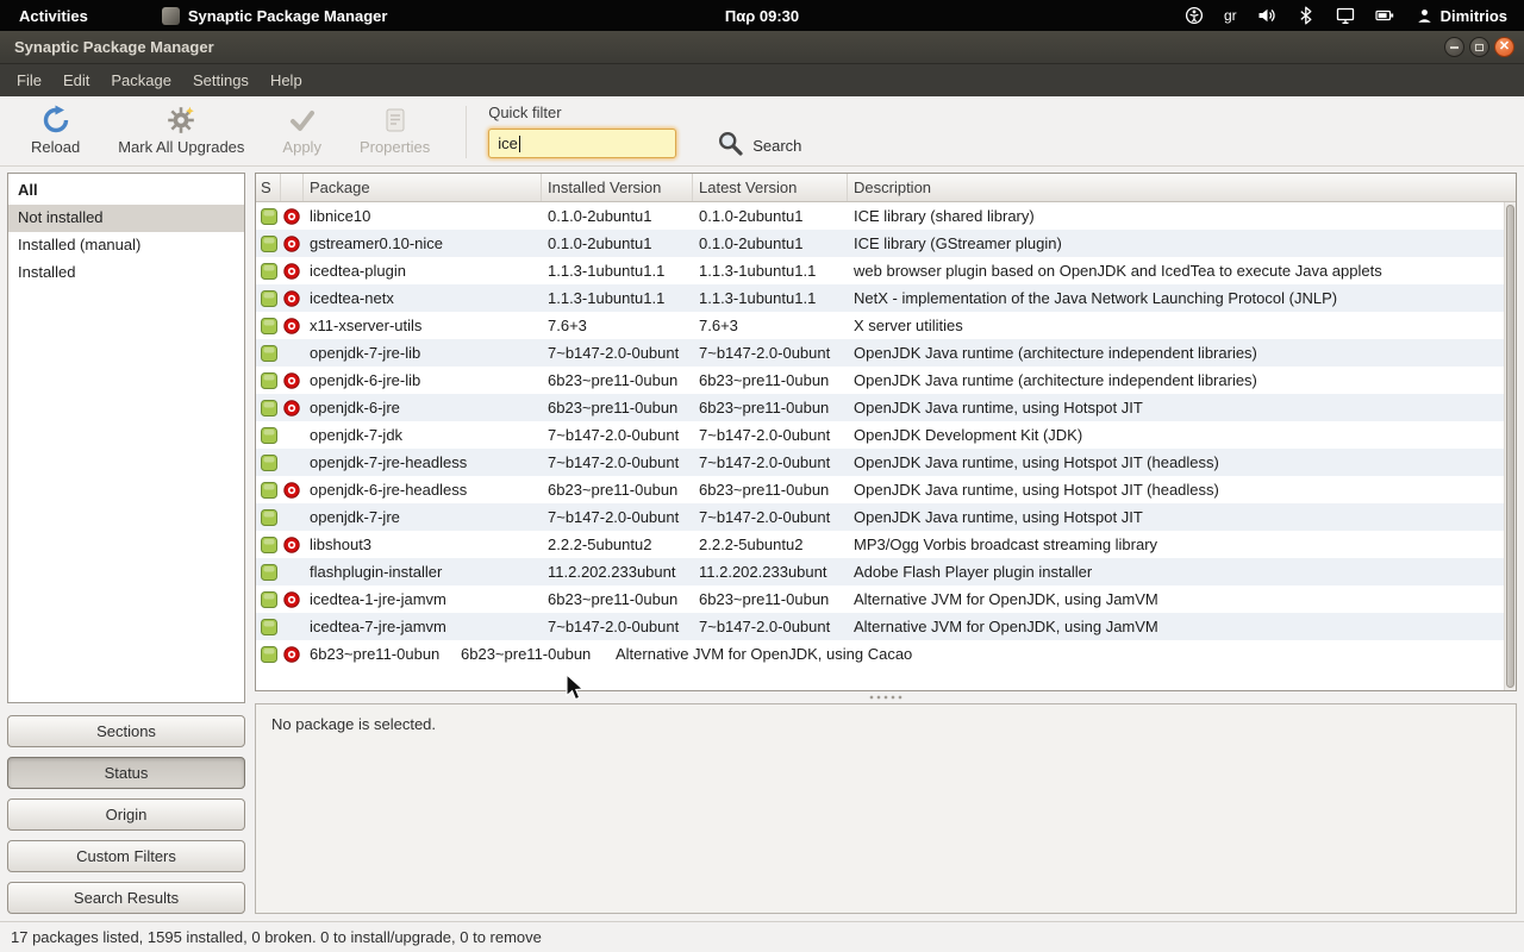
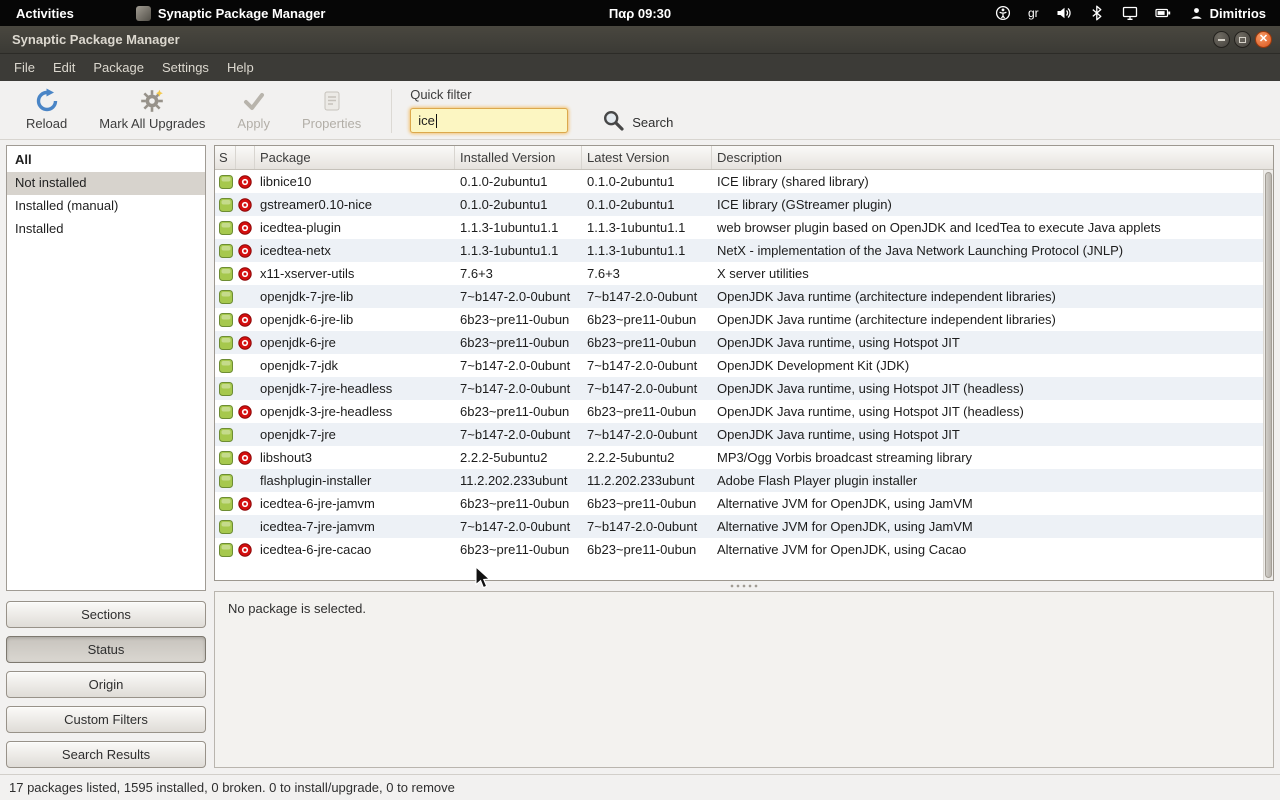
  Activities
  Synaptic Package Manager
  Παρ 09:30
  gr
  Dimitrios
  Synaptic Package Manager
  ✕
  File
  Edit
  Package
  Settings
  Help
  Reload
  Mark All Upgrades
  Apply
  Properties
  Quick filter
  ice
  Search
  All
  Not installed
  Installed (manual)
  Installed
  Sections
  Status
  Origin
  Custom Filters
  Search Results
  S
  Package
  Installed Version
  Latest Version
  Description
  libnice10
  0.1.0-2ubuntu1
  0.1.0-2ubuntu1
  ICE library (shared library)
  gstreamer0.10-nice
  0.1.0-2ubuntu1
  0.1.0-2ubuntu1
  ICE library (GStreamer plugin)
  icedtea-plugin
  1.1.3-1ubuntu1.1
  1.1.3-1ubuntu1.1
  web browser plugin based on OpenJDK and IcedTea to execute Java applets
  icedtea-netx
  1.1.3-1ubuntu1.1
  1.1.3-1ubuntu1.1
  NetX - implementation of the Java Network Launching Protocol (JNLP)
  x11-xserver-utils
  7.6+3
  7.6+3
  X server utilities
  openjdk-7-jre-lib
  7~b147-2.0-0ubunt
  7~b147-2.0-0ubunt
  OpenJDK Java runtime (architecture independent libraries)
  openjdk-6-jre-lib
  6b23~pre11-0ubun
  6b23~pre11-0ubun
  OpenJDK Java runtime (architecture independent libraries)
  openjdk-6-jre
  6b23~pre11-0ubun
  6b23~pre11-0ubun
  OpenJDK Java runtime, using Hotspot JIT
  openjdk-7-jdk
  7~b147-2.0-0ubunt
  7~b147-2.0-0ubunt
  OpenJDK Development Kit (JDK)
  openjdk-7-jre-headless
  7~b147-2.0-0ubunt
  7~b147-2.0-0ubunt
  OpenJDK Java runtime, using Hotspot JIT (headless)
- openjdk-6-jre-headless
+ openjdk-3-jre-headless
  6b23~pre11-0ubun
  6b23~pre11-0ubun
  OpenJDK Java runtime, using Hotspot JIT (headless)
  openjdk-7-jre
  7~b147-2.0-0ubunt
  7~b147-2.0-0ubunt
  OpenJDK Java runtime, using Hotspot JIT
  libshout3
  2.2.2-5ubuntu2
  2.2.2-5ubuntu2
  MP3/Ogg Vorbis broadcast streaming library
  flashplugin-installer
  11.2.202.233ubunt
  11.2.202.233ubunt
  Adobe Flash Player plugin installer
- icedtea-1-jre-jamvm
+ icedtea-6-jre-jamvm
  6b23~pre11-0ubun
  6b23~pre11-0ubun
  Alternative JVM for OpenJDK, using JamVM
  icedtea-7-jre-jamvm
  7~b147-2.0-0ubunt
  7~b147-2.0-0ubunt
  Alternative JVM for OpenJDK, using JamVM
+ icedtea-6-jre-cacao
  6b23~pre11-0ubun
  6b23~pre11-0ubun
  Alternative JVM for OpenJDK, using Cacao
  No package is selected.
  17 packages listed, 1595 installed, 0 broken. 0 to install/upgrade, 0 to remove
